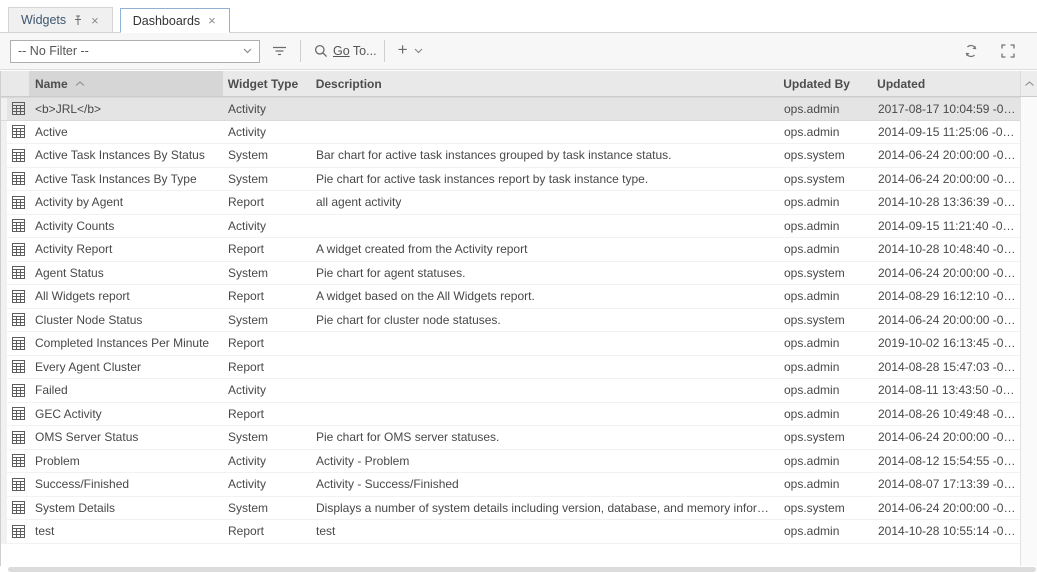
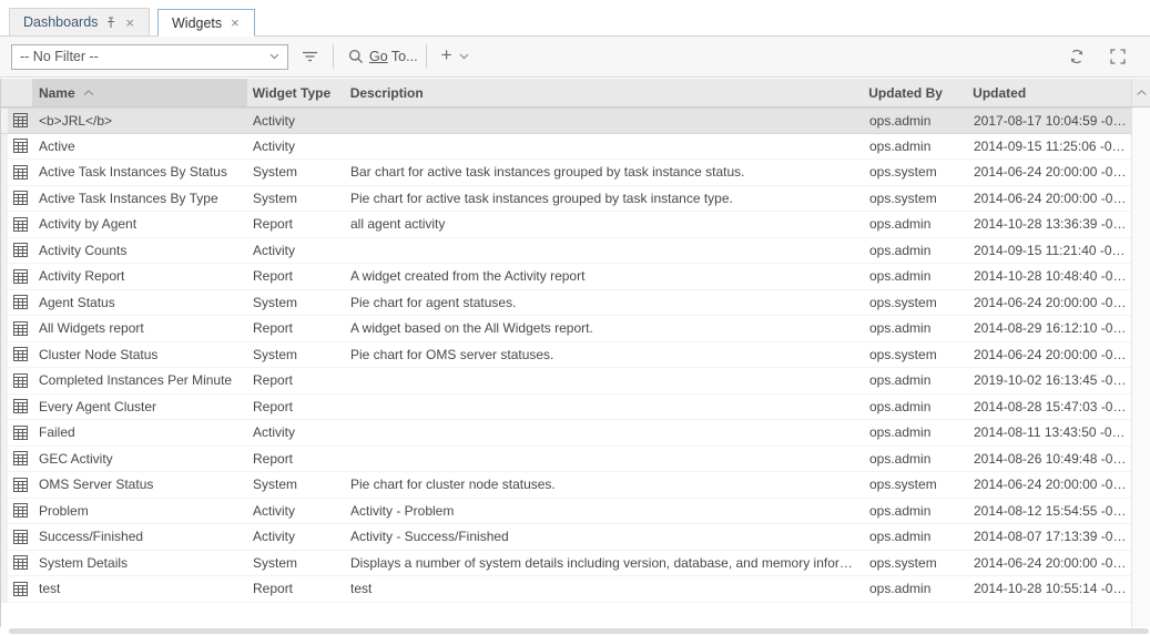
- Widgets
+ Dashboards
  ×
- Dashboards
+ Widgets
  ×
  -- No Filter --
  Go To...
  +
  Name
  Widget Type
  Description
  Updated By
  Updated
  <b>JRL</b>
  Activity
  ops.admin
  2017-08-17 10:04:59 -040
  Active
  Activity
  ops.admin
  2014-09-15 11:25:06 -040
  Active Task Instances By Status
  System
  Bar chart for active task instances grouped by task instance status.
  ops.system
  2014-06-24 20:00:00 -040
  Active Task Instances By Type
  System
- Pie chart for active task instances report by task instance type.
+ Pie chart for active task instances grouped by task instance type.
  ops.system
  2014-06-24 20:00:00 -040
  Activity by Agent
  Report
  all agent activity
  ops.admin
  2014-10-28 13:36:39 -040
  Activity Counts
  Activity
  ops.admin
  2014-09-15 11:21:40 -040
  Activity Report
  Report
  A widget created from the Activity report
  ops.admin
  2014-10-28 10:48:40 -040
  Agent Status
  System
  Pie chart for agent statuses.
  ops.system
  2014-06-24 20:00:00 -040
  All Widgets report
  Report
  A widget based on the All Widgets report.
  ops.admin
  2014-08-29 16:12:10 -040
  Cluster Node Status
  System
- Pie chart for cluster node statuses.
+ Pie chart for OMS server statuses.
  ops.system
  2014-06-24 20:00:00 -040
  Completed Instances Per Minute
  Report
  ops.admin
  2019-10-02 16:13:45 -040
  Every Agent Cluster
  Report
  ops.admin
  2014-08-28 15:47:03 -040
  Failed
  Activity
  ops.admin
  2014-08-11 13:43:50 -040
  GEC Activity
  Report
  ops.admin
  2014-08-26 10:49:48 -040
  OMS Server Status
  System
- Pie chart for OMS server statuses.
+ Pie chart for cluster node statuses.
  ops.system
  2014-06-24 20:00:00 -040
  Problem
  Activity
  Activity - Problem
  ops.admin
  2014-08-12 15:54:55 -040
  Success/Finished
  Activity
  Activity - Success/Finished
  ops.admin
  2014-08-07 17:13:39 -040
  System Details
  System
  Displays a number of system details including version, database, and memory informat
  ops.system
  2014-06-24 20:00:00 -040
  test
  Report
  test
  ops.admin
  2014-10-28 10:55:14 -040
